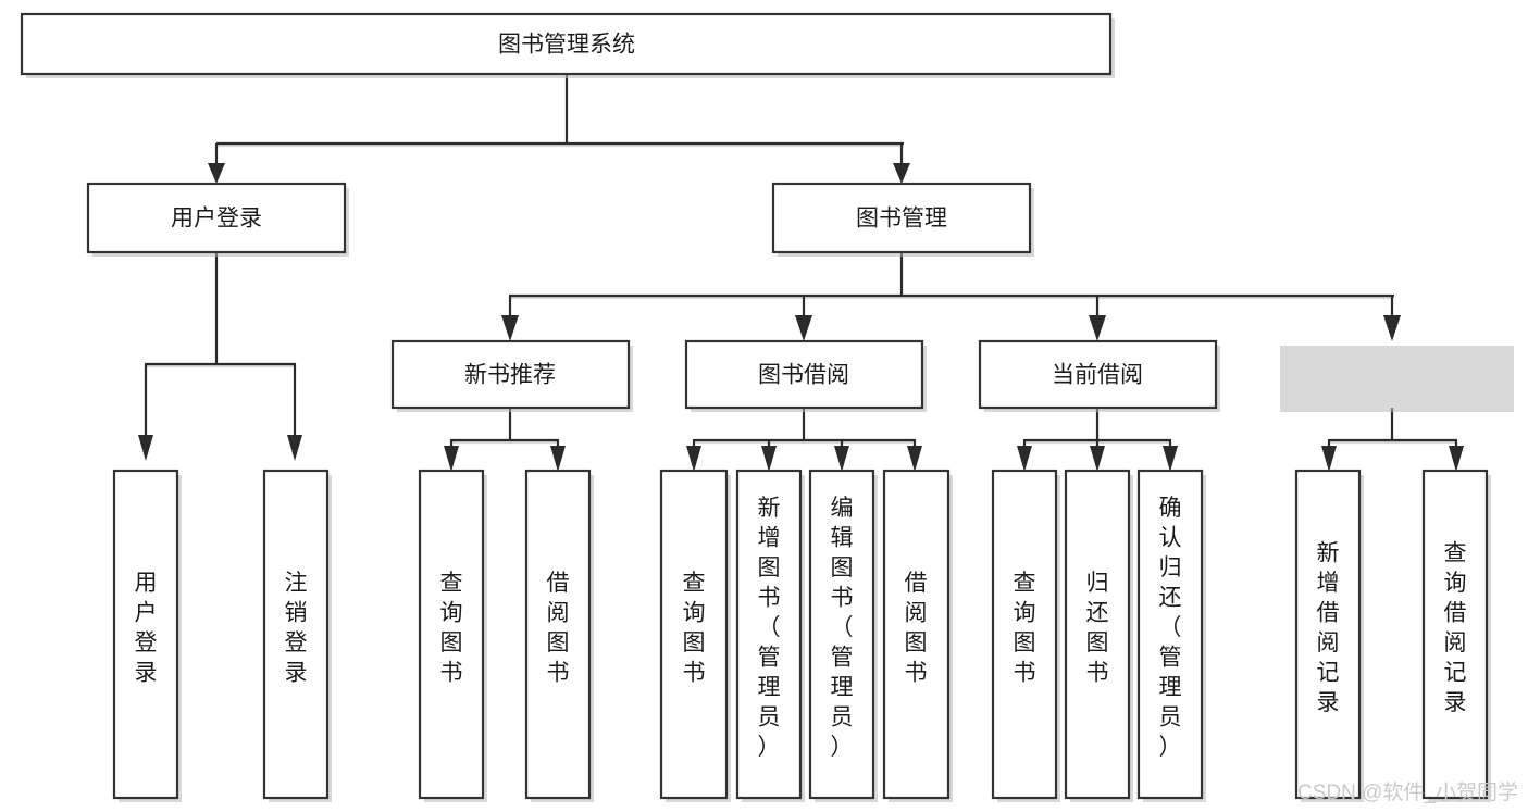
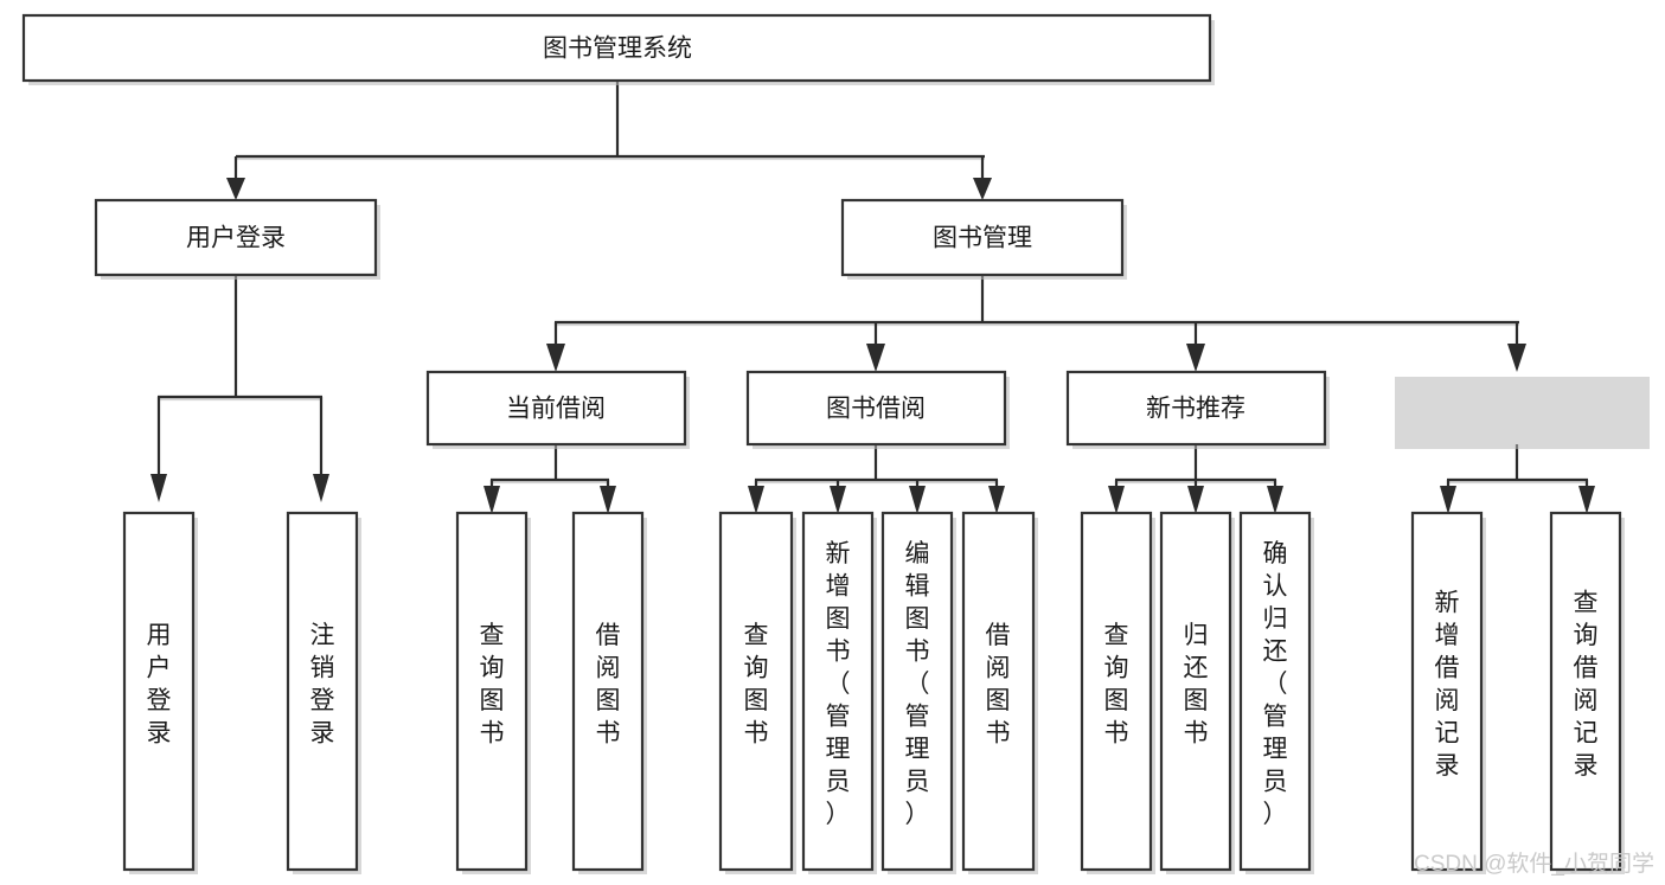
  图书管理系统
  用户登录
  图书管理
- 新书推荐
+ 当前借阅
  图书借阅
- 当前借阅
+ 新书推荐
  用户登录
  注销登录
  查询图书
  借阅图书
  查询图书
  新增图书（管理员）
  编辑图书（管理员）
  借阅图书
  查询图书
  归还图书
  确认归还（管理员）
  新增借阅记录
  查询借阅记录
  CSDN @软件_小贺同学
